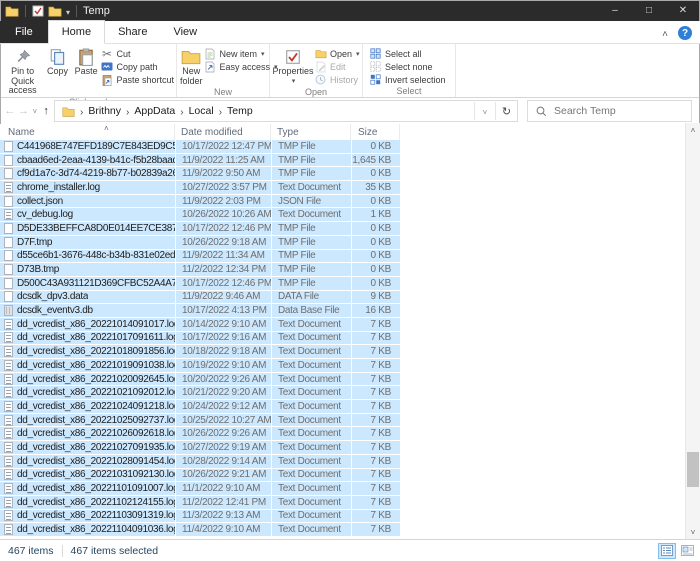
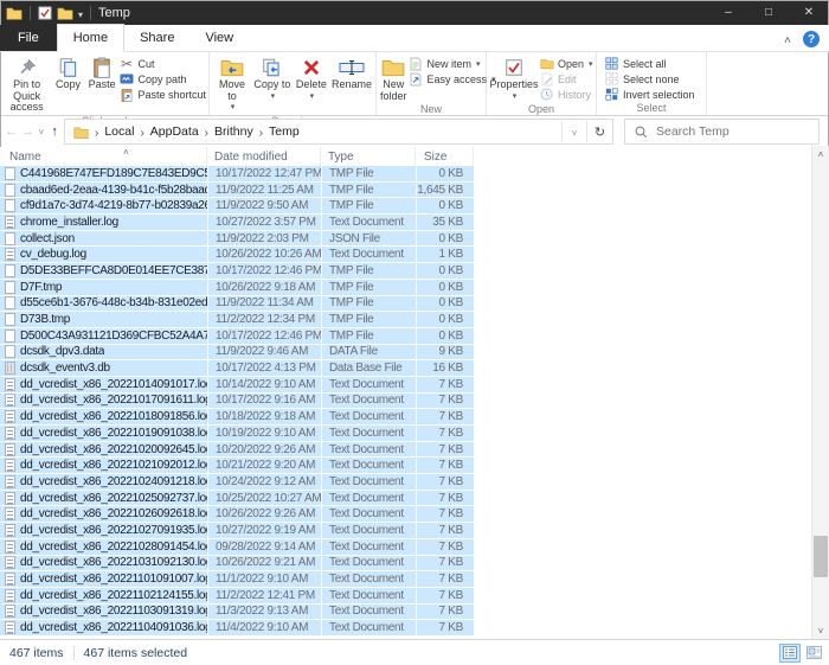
  Temp
  –
  □
  ✕
  File
  Home
  Share
  View
  ?
  Pin to Quick access
  Copy
  Paste
  Cut
  Copy path
  Paste shortcut
+ Move to
+ Copy to
+ Delete
+ Rename
  New folder
  New item
  Easy access
  New
  Properties
  Open
  Edit
  History
  Open
  Select all
  Select none
  Invert selection
  Select
- Brithny
+ Local
  AppData
- Local
+ Brithny
  Temp
  Search Temp
  Name
  Date modified
  Type
  Size
  C441968E747EFD189C7E843ED9C5
  10/17/2022 12:47 PM
  TMP File
  0 KB
  cbaad6ed-2eaa-4139-b41c-f5b28baa
  11/9/2022 11:25 AM
  TMP File
  1,645 KB
  cf9d1a7c-3d74-4219-8b77-b02839a2
  11/9/2022 9:50 AM
  TMP File
  0 KB
  chrome_installer.log
  10/27/2022 3:57 PM
  Text Document
  35 KB
  collect.json
  11/9/2022 2:03 PM
  JSON File
  0 KB
  cv_debug.log
  10/26/2022 10:26 AM
  Text Document
  1 KB
  D5DE33BEFFCA8D0E014EE7CE387
  10/17/2022 12:46 PM
  TMP File
  0 KB
  D7F.tmp
  10/26/2022 9:18 AM
  TMP File
  0 KB
  d55ce6b1-3676-448c-b34b-831e02ed
  11/9/2022 11:34 AM
  TMP File
  0 KB
  D73B.tmp
  11/2/2022 12:34 PM
  TMP File
  0 KB
  D500C43A931121D369CFBC52A4A7
  10/17/2022 12:46 PM
  TMP File
  0 KB
  dcsdk_dpv3.data
  11/9/2022 9:46 AM
  DATA File
  9 KB
  dcsdk_eventv3.db
  10/17/2022 4:13 PM
  Data Base File
  16 KB
  dd_vcredist_x86_20221014091017.lo
  10/14/2022 9:10 AM
  Text Document
  7 KB
  dd_vcredist_x86_20221017091611.lo
  10/17/2022 9:16 AM
  Text Document
  7 KB
  dd_vcredist_x86_20221018091856.lo
  10/18/2022 9:18 AM
  Text Document
  7 KB
  dd_vcredist_x86_20221019091038.lo
  10/19/2022 9:10 AM
  Text Document
  7 KB
  dd_vcredist_x86_20221020092645.lo
  10/20/2022 9:26 AM
  Text Document
  7 KB
  dd_vcredist_x86_20221021092012.lo
  10/21/2022 9:20 AM
  Text Document
  7 KB
  dd_vcredist_x86_20221024091218.lo
  10/24/2022 9:12 AM
  Text Document
  7 KB
  dd_vcredist_x86_20221025092737.lo
  10/25/2022 10:27 AM
  Text Document
  7 KB
  dd_vcredist_x86_20221026092618.lo
  10/26/2022 9:26 AM
  Text Document
  7 KB
  dd_vcredist_x86_20221027091935.lo
  10/27/2022 9:19 AM
  Text Document
  7 KB
  dd_vcredist_x86_20221028091454.lo
- 10/28/2022 9:14 AM
+ 09/28/2022 9:14 AM
  Text Document
  7 KB
  dd_vcredist_x86_20221031092130.lo
  10/26/2022 9:21 AM
  Text Document
  7 KB
  dd_vcredist_x86_20221101091007.lo
  11/1/2022 9:10 AM
  Text Document
  7 KB
  dd_vcredist_x86_20221102124155.lo
  11/2/2022 12:41 PM
  Text Document
  7 KB
  dd_vcredist_x86_20221103091319.lo
  11/3/2022 9:13 AM
  Text Document
  7 KB
  dd_vcredist_x86_20221104091036.lo
  11/4/2022 9:10 AM
  Text Document
  7 KB
  467 items
  467 items selected
